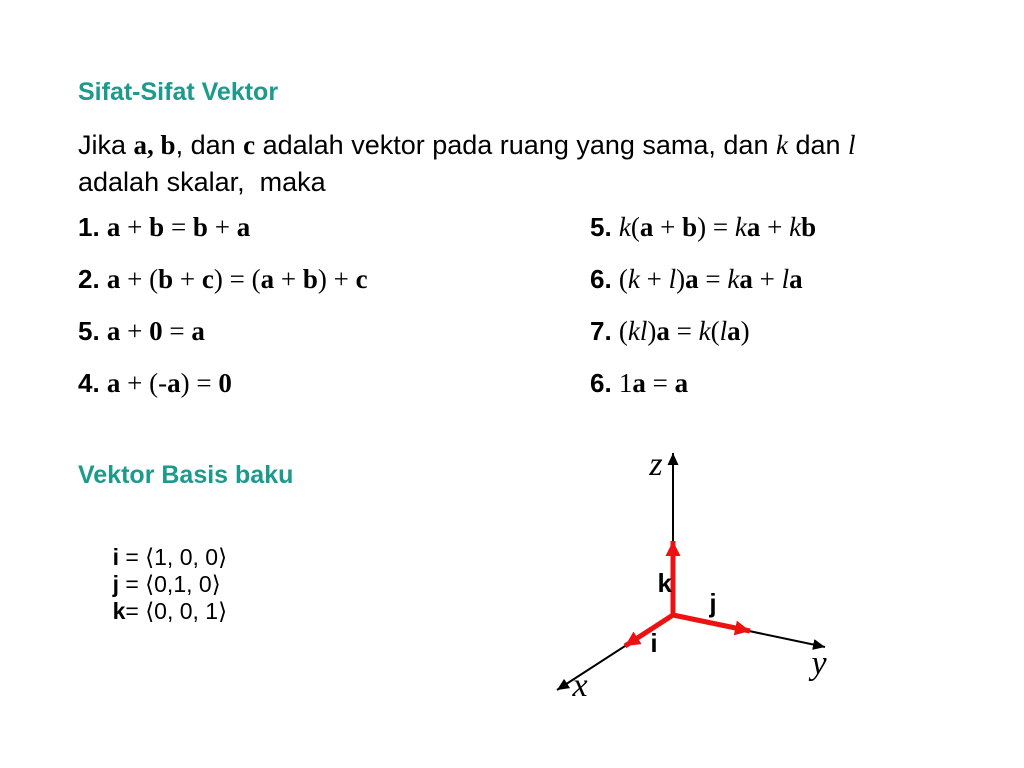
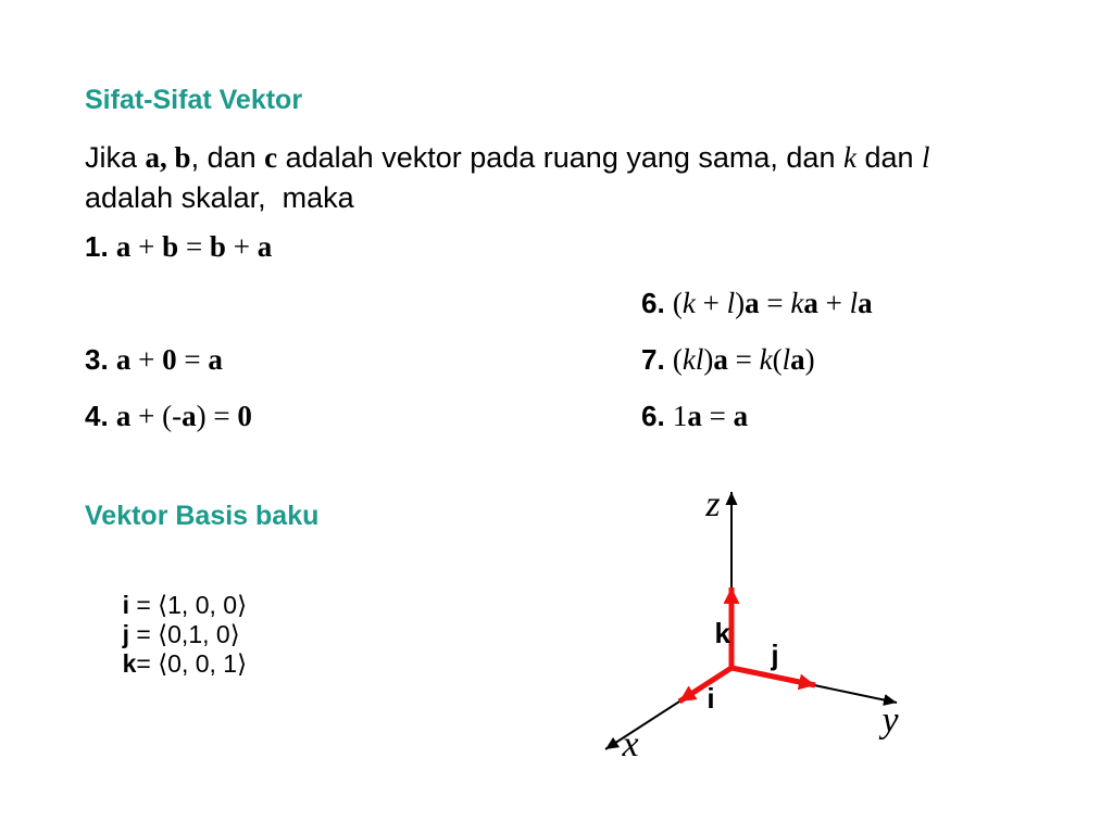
  Sifat-Sifat Vektor
  Jika a, b, dan c adalah vektor pada ruang yang sama, dan k dan l
  adalah skalar, maka
  1. a + b = b + a
- 2. a + (b + c) = (a + b) + c
- 5. a + 0 = a
+ 3. a + 0 = a
  4. a + (-a) = 0
- 5. k(a + b) = ka + kb
  6. (k + l)a = ka + la
  7. (kl)a = k(la)
  6. 1a = a
  Vektor Basis baku
  i = ⟨1, 0, 0⟩ j = ⟨0,1, 0⟩ k= ⟨0, 0, 1⟩
  z
  x
  y
  k
  j
  i
